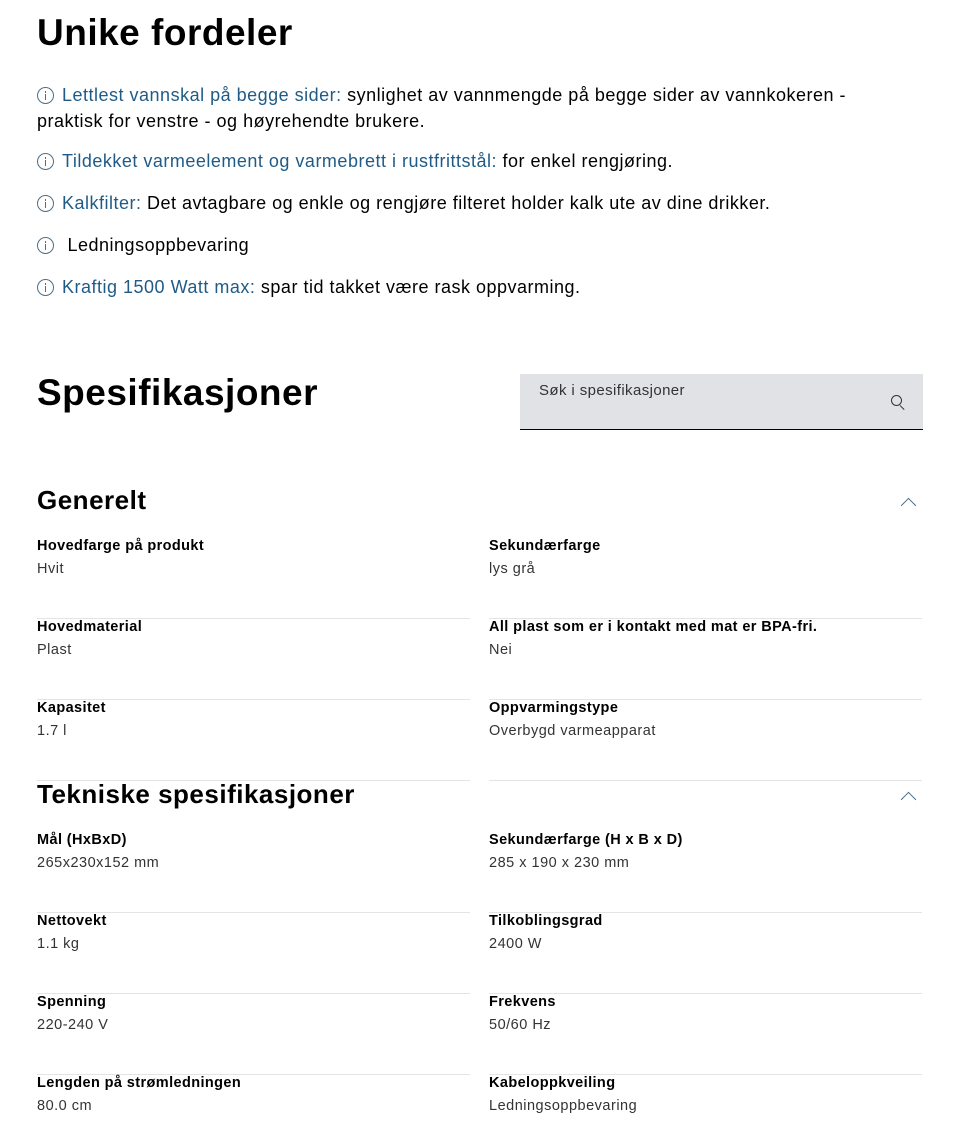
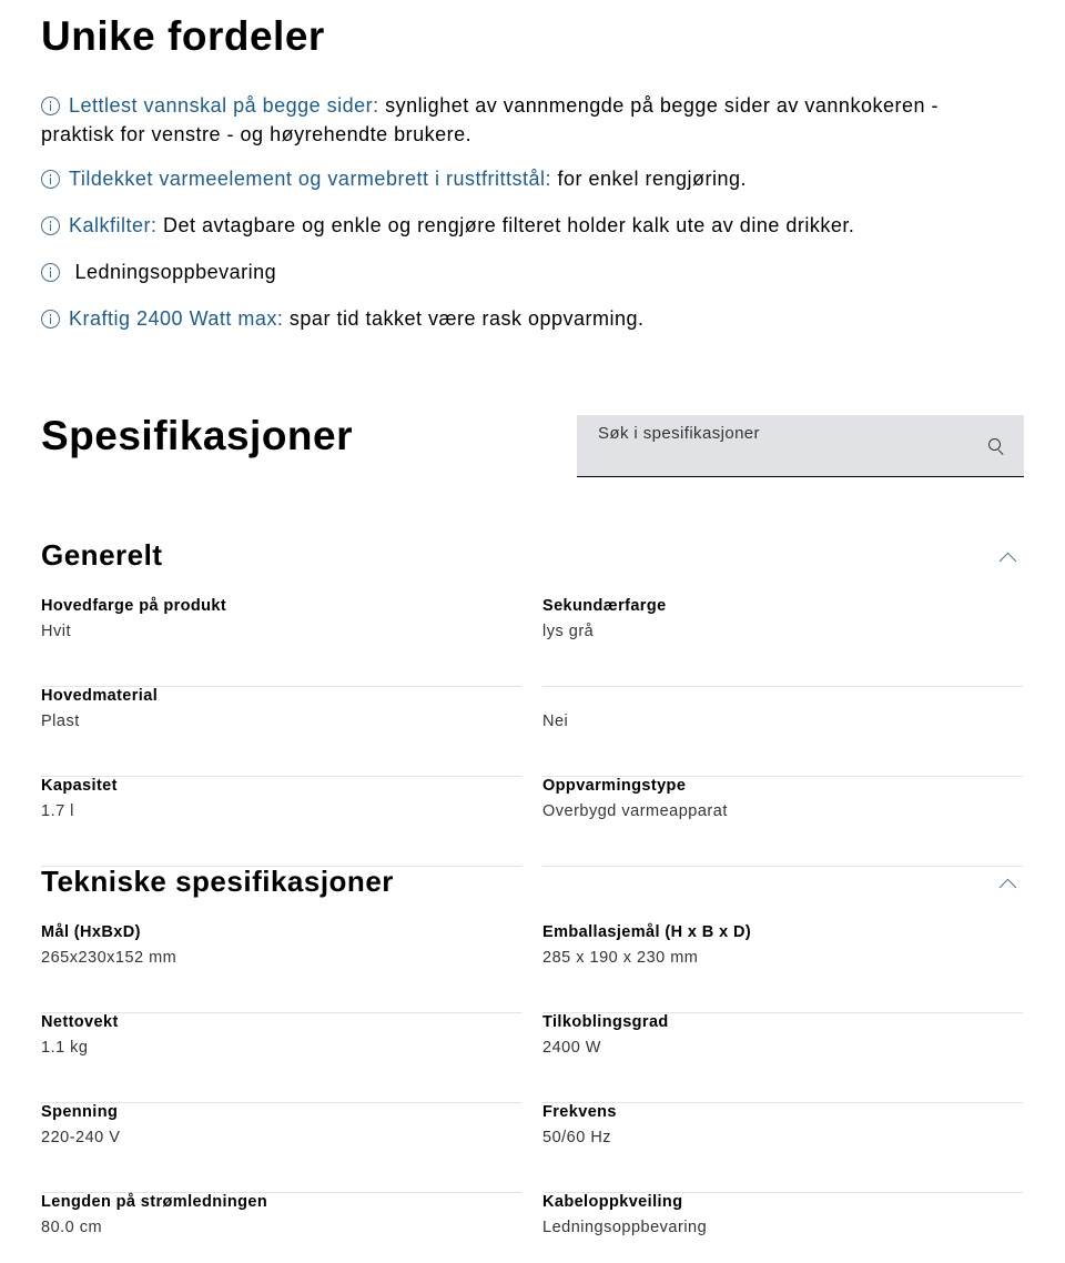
  Unike fordeler
  Lettlest vannskal på begge sider: synlighet av vannmengde på begge sider av vannkokeren - praktisk for venstre - og høyrehendte brukere.
  Tildekket varmeelement og varmebrett i rustfrittstål: for enkel rengjøring.
  Kalkfilter: Det avtagbare og enkle og rengjøre filteret holder kalk ute av dine drikker.
  Ledningsoppbevaring
- Kraftig 1500 Watt max: spar tid takket være rask oppvarming.
+ Kraftig 2400 Watt max: spar tid takket være rask oppvarming.
  Spesifikasjoner
  Søk i spesifikasjoner
  Generelt
  Hovedfarge på produkt
  Hvit
  Sekundærfarge
  lys grå
  Hovedmaterial
  Plast
- All plast som er i kontakt med mat er BPA-fri.
  Nei
  Kapasitet
  1.7 l
  Oppvarmingstype
  Overbygd varmeapparat
  Tekniske spesifikasjoner
  Mål (HxBxD)
  265x230x152 mm
- Sekundærfarge (H x B x D)
+ Emballasjemål (H x B x D)
  285 x 190 x 230 mm
  Nettovekt
  1.1 kg
  Tilkoblingsgrad
  2400 W
  Spenning
  220-240 V
  Frekvens
  50/60 Hz
  Lengden på strømledningen
  80.0 cm
  Kabeloppkveiling
  Ledningsoppbevaring
